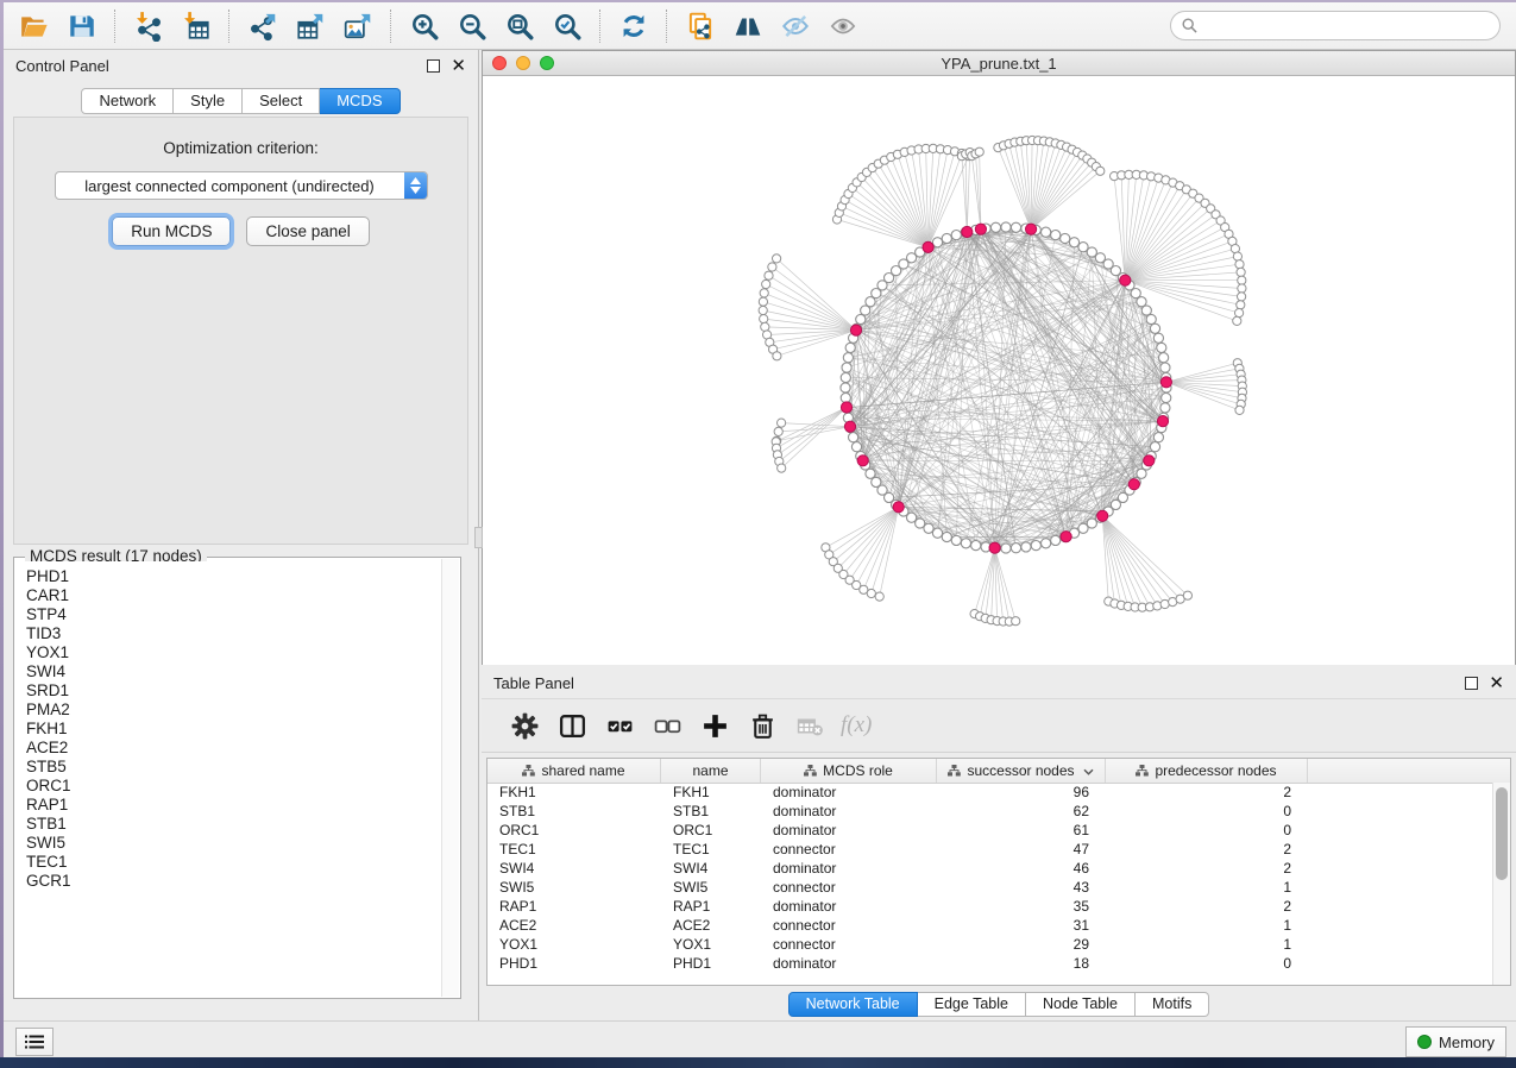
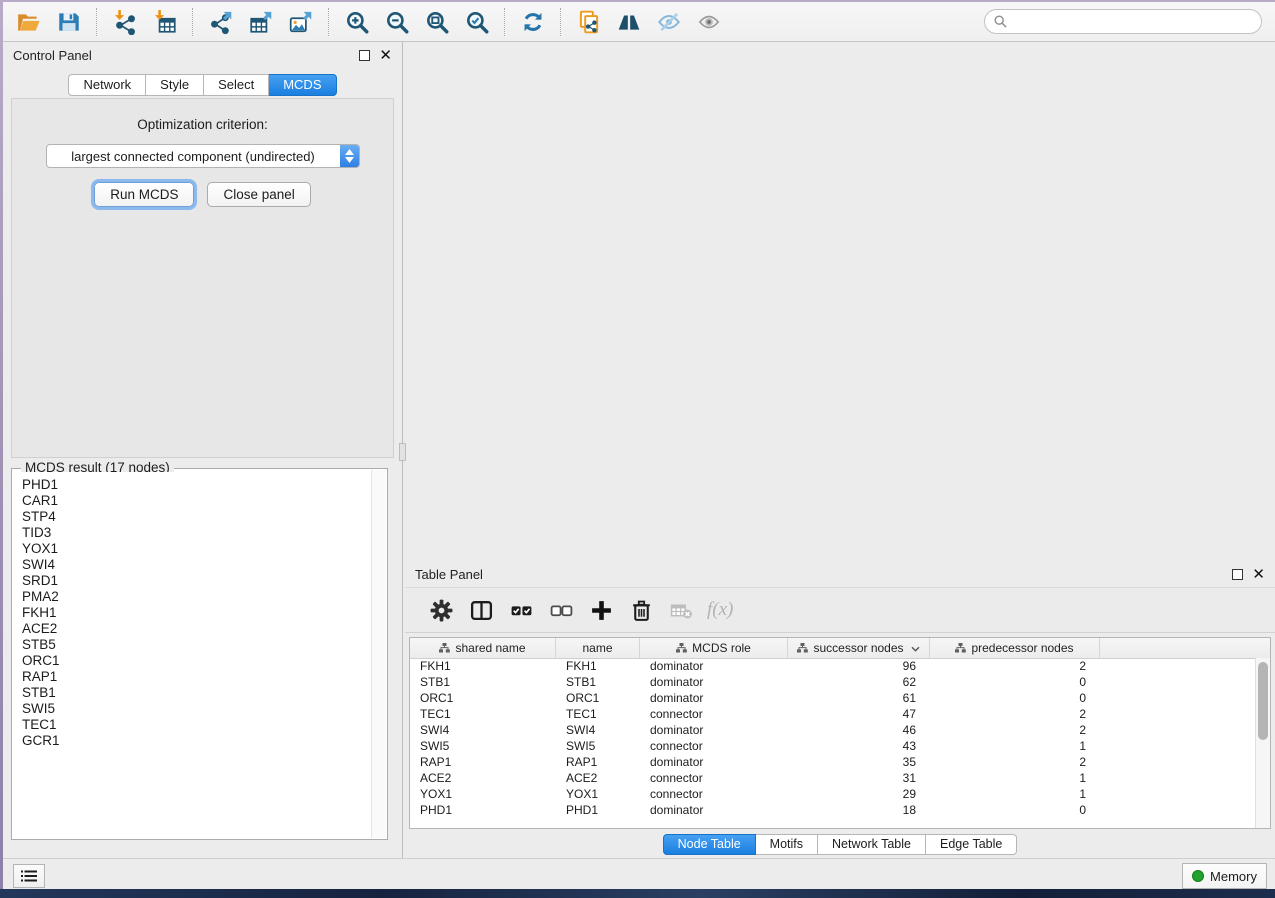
  Control Panel
  ✕
  Network
  Style
  Select
  MCDS
  Optimization criterion:
  largest connected component (undirected)
  Run MCDS
  Close panel
  MCDS result (17 nodes)
  PHD1
  CAR1
  STP4
  TID3
  YOX1
  SWI4
  SRD1
  PMA2
  FKH1
  ACE2
  STB5
  ORC1
  RAP1
  STB1
  SWI5
  TEC1
  GCR1
- YPA_prune.txt_1
  Table Panel
  ✕
  f(x)
  shared name
  name
  MCDS role
  successor nodes
  predecessor nodes
  FKH1
  FKH1
  dominator
  96
  2
  STB1
  STB1
  dominator
  62
  0
  ORC1
  ORC1
  dominator
  61
  0
  TEC1
  TEC1
  connector
  47
  2
  SWI4
  SWI4
  dominator
  46
  2
  SWI5
  SWI5
  connector
  43
  1
  RAP1
  RAP1
  dominator
  35
  2
  ACE2
  ACE2
  connector
  31
  1
  YOX1
  YOX1
  connector
  29
  1
  PHD1
  PHD1
  dominator
  18
  0
- Network Table
+ Node Table
- Edge Table
+ Motifs
- Node Table
+ Network Table
- Motifs
+ Edge Table
  Memory
